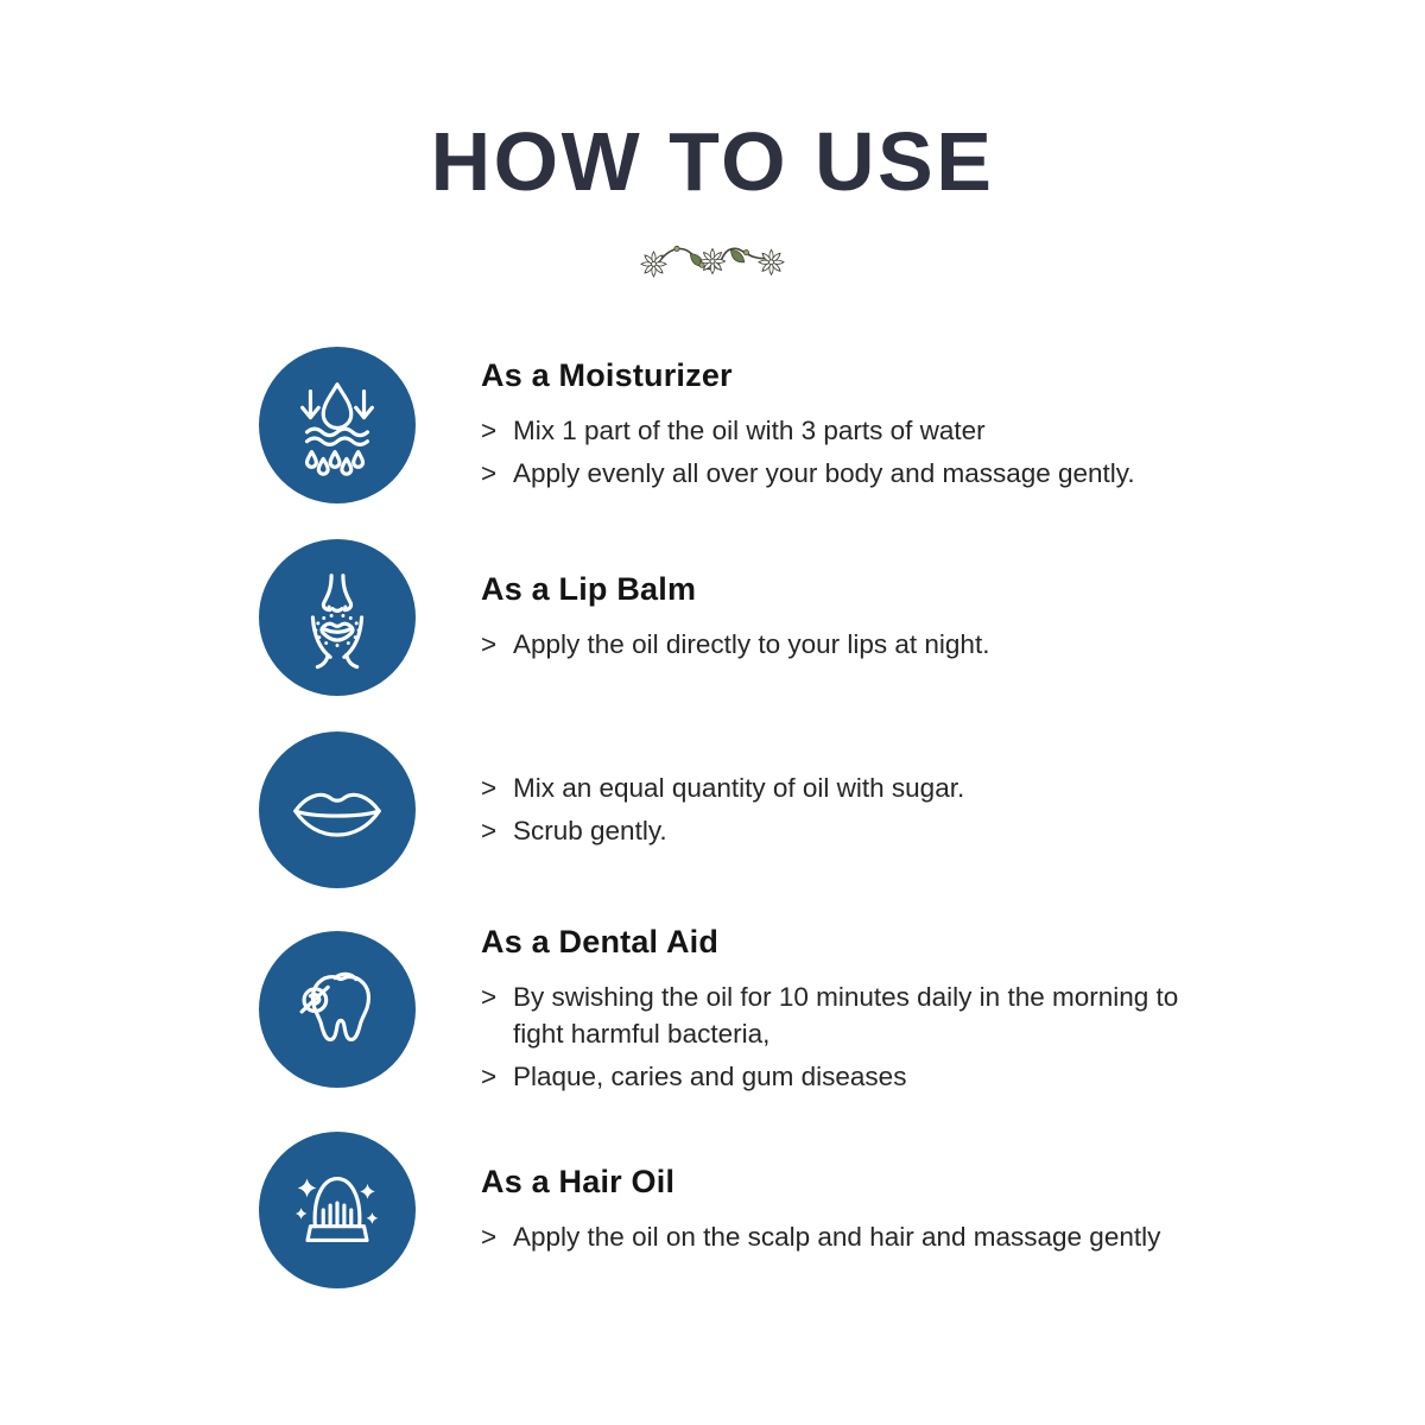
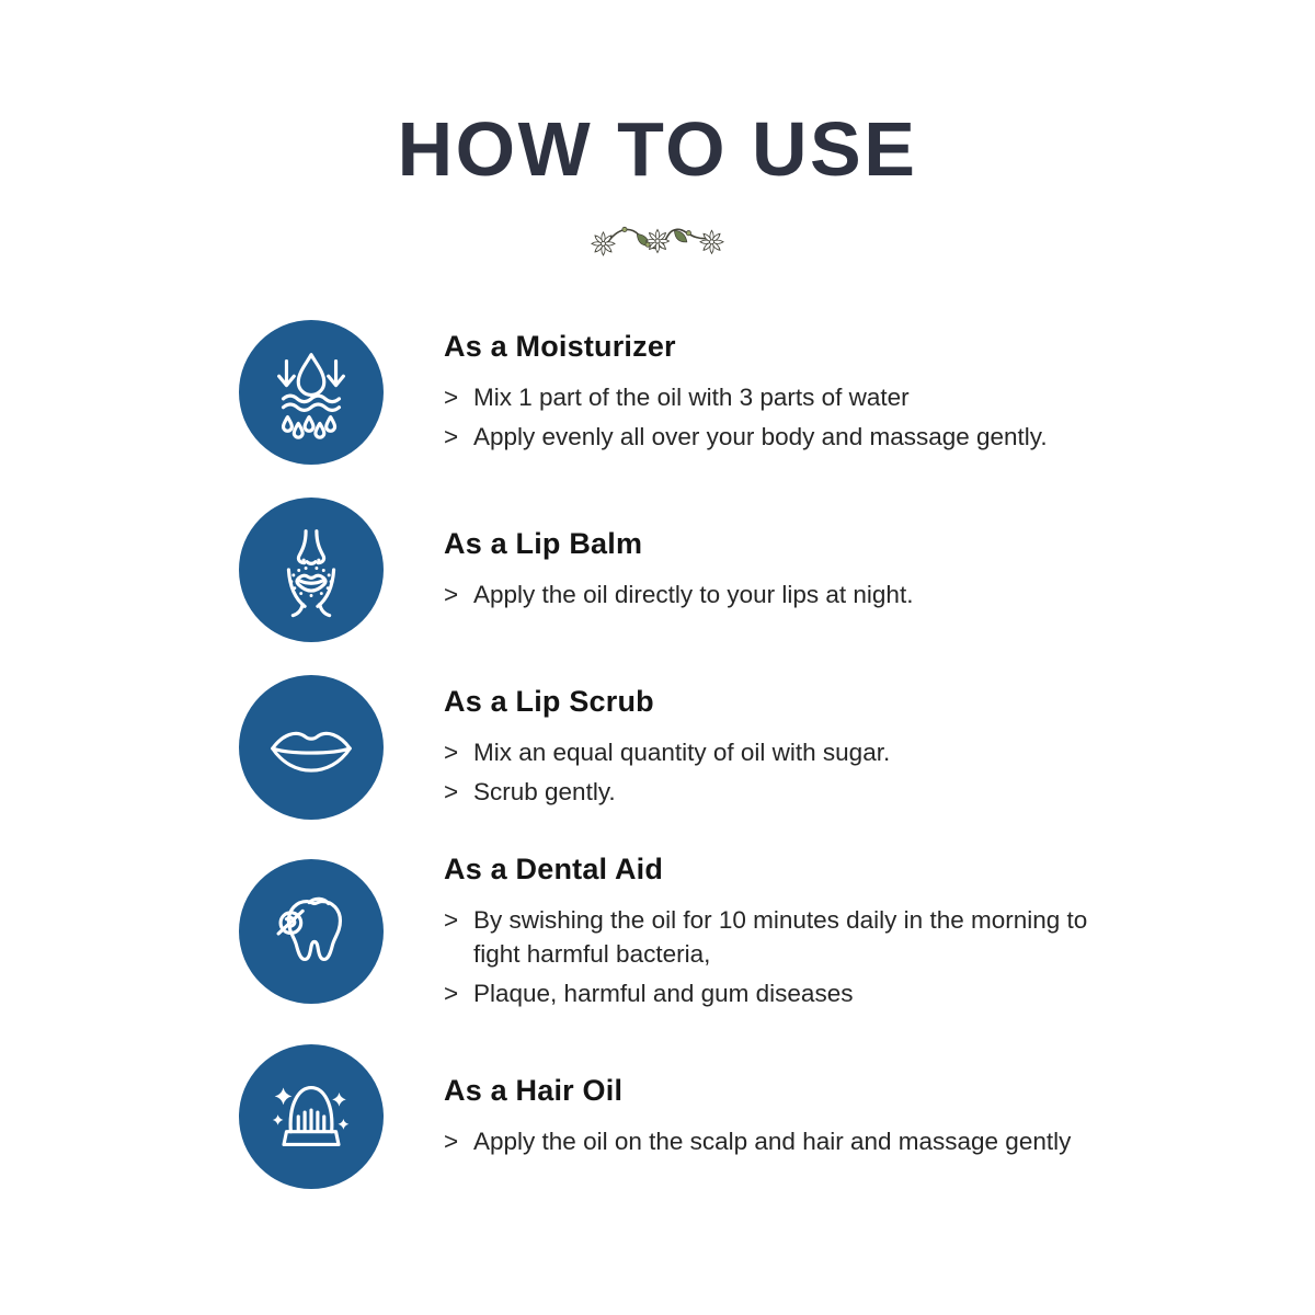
  HOW TO USE
  As a Moisturizer
  >
  Mix 1 part of the oil with 3 parts of water
  >
  Apply evenly all over your body and massage gently.
  As a Lip Balm
  >
  Apply the oil directly to your lips at night.
+ As a Lip Scrub
  >
  Mix an equal quantity of oil with sugar.
  >
  Scrub gently.
  As a Dental Aid
  >
  By swishing the oil for 10 minutes daily in the morning to fight harmful bacteria,
  >
- Plaque, caries and gum diseases
+ Plaque, harmful and gum diseases
  As a Hair Oil
  >
  Apply the oil on the scalp and hair and massage gently
